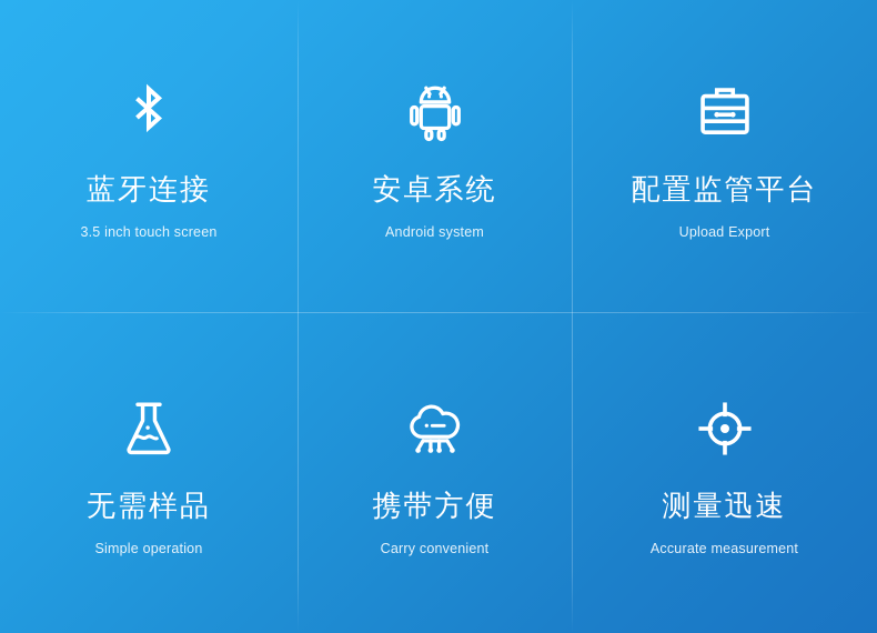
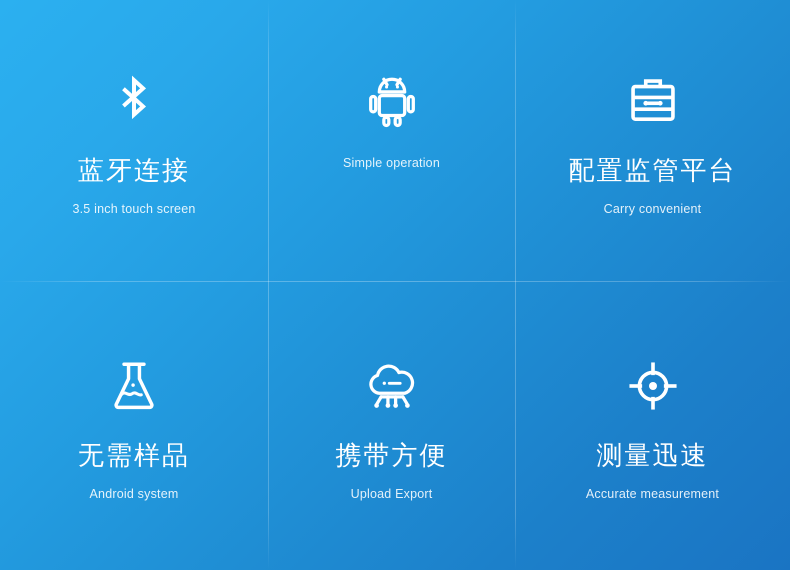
  蓝牙连接
  3.5 inch touch screen
- 安卓系统
- Android system
+ Simple operation
  配置监管平台
- Upload Export
+ Carry convenient
  无需样品
- Simple operation
+ Android system
  携带方便
- Carry convenient
+ Upload Export
  测量迅速
  Accurate measurement
